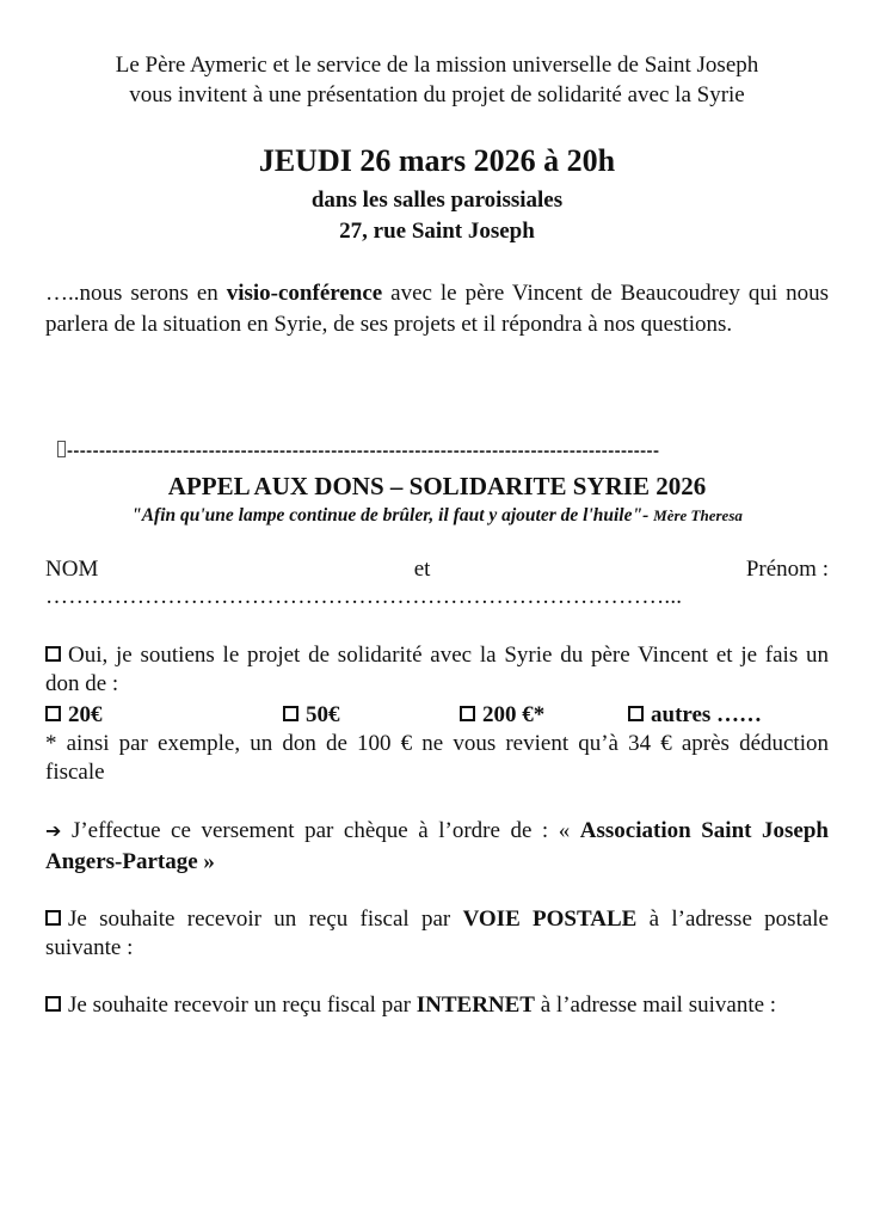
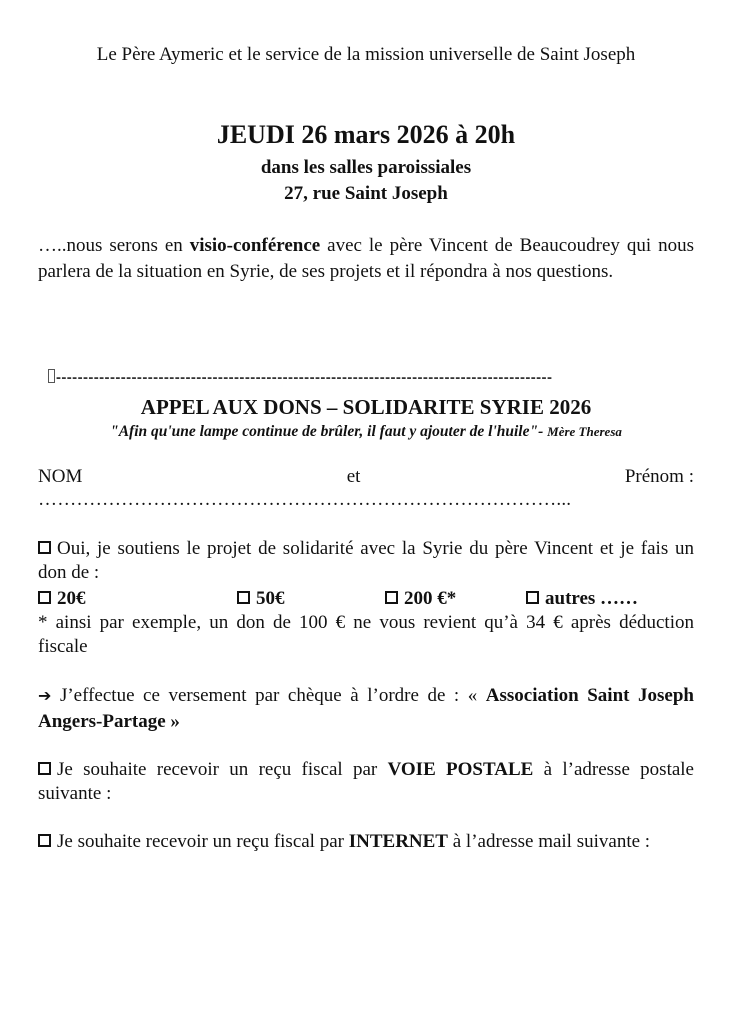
  Le Père Aymeric et le service de la mission universelle de Saint Joseph
- vous invitent à une présentation du projet de solidarité avec la Syrie
  JEUDI 26 mars 2026 à 20h
  dans les salles paroissiales
  27, rue Saint Joseph
  …..nous serons en visio-conférence avec le père Vincent de Beaucoudrey qui nous parlera de la situation en Syrie, de ses projets et il répondra à nos questions.
  --------------------------------------------------------------------------------------------
  APPEL AUX DONS – SOLIDARITE SYRIE 2026
  "Afin qu'une lampe continue de brûler, il faut y ajouter de l'huile"- Mère Theresa
  NOM
  et
  Prénom :
  ………………………………………………………………………...
  Oui, je soutiens le projet de solidarité avec la Syrie du père Vincent et je fais un don de :
  20€
  50€
  200 €*
  autres ……
  * ainsi par exemple, un don de 100 € ne vous revient qu’à 34 € après déduction fiscale
  ➔ J’effectue ce versement par chèque à l’ordre de : « Association Saint Joseph Angers-Partage »
  Je souhaite recevoir un reçu fiscal par VOIE POSTALE à l’adresse postale suivante :
  Je souhaite recevoir un reçu fiscal par INTERNET à l’adresse mail suivante :
